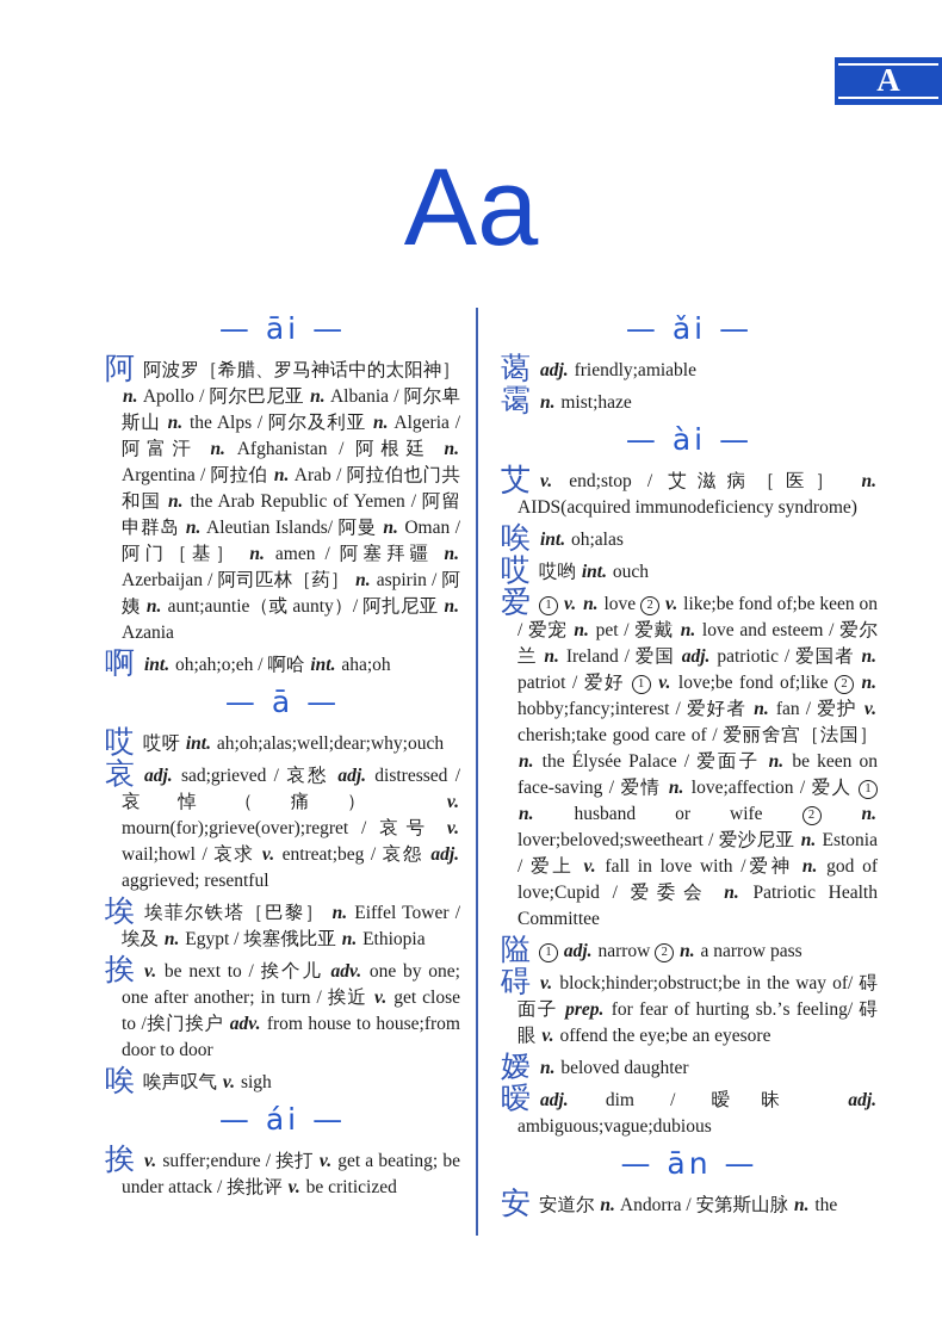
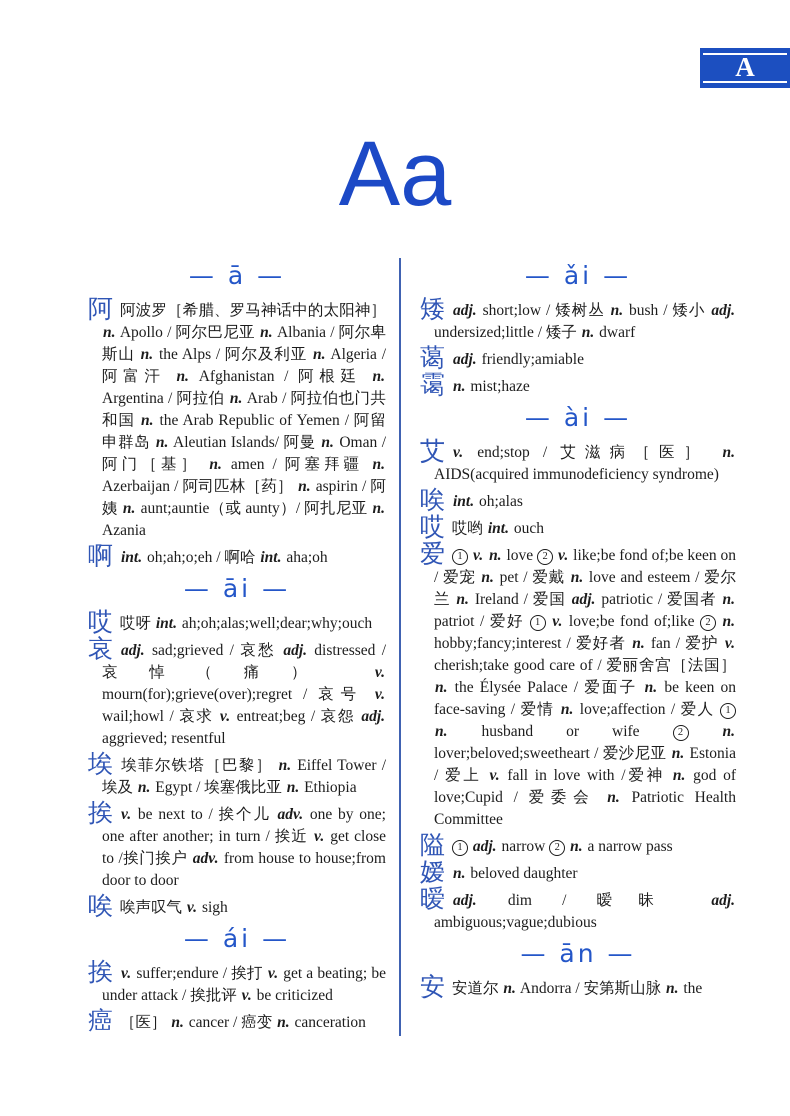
  A
  Aa
- — āi —
+ — ā —
  阿 阿波罗［希腊、罗马神话中的太阳神］ n. Apollo / 阿尔巴尼亚 n. Albania / 阿尔卑斯山 n. the Alps / 阿尔及利亚 n. Algeria / 阿富汗 n. Afghanistan / 阿根廷 n. Argentina / 阿拉伯 n. Arab / 阿拉伯也门共和国 n. the Arab Republic of Yemen / 阿留申群岛 n. Aleutian Islands/ 阿曼 n. Oman / 阿门［基］ n. amen / 阿塞拜疆 n. Azerbaijan / 阿司匹林［药］ n. aspirin / 阿姨 n. aunt;auntie（或 aunty）/ 阿扎尼亚 n. Azania
  啊 int. oh;ah;o;eh / 啊哈 int. aha;oh
- — ā —
+ — āi —
  哎 哎呀 int. ah;oh;alas;well;dear;why;ouch
  哀 adj. sad;grieved / 哀愁 adj. distressed / 哀悼（痛） v. mourn(for);grieve(over);regret / 哀号 v. wail;howl / 哀求 v. entreat;beg / 哀怨 adj. aggrieved; resentful
  埃 埃菲尔铁塔［巴黎］ n. Eiffel Tower / 埃及 n. Egypt / 埃塞俄比亚 n. Ethiopia
  挨 v. be next to / 挨个儿 adv. one by one; one after another; in turn / 挨近 v. get close to /挨门挨户 adv. from house to house;from door to door
  唉 唉声叹气 v. sigh
  — ái —
  挨 v. suffer;endure / 挨打 v. get a beating; be under attack / 挨批评 v. be criticized
+ 癌 ［医］ n. cancer / 癌变 n. canceration
  — ǎi —
+ 矮 adj. short;low / 矮树丛 n. bush / 矮小 adj. undersized;little / 矮子 n. dwarf
  蔼 adj. friendly;amiable
  霭 n. mist;haze
  — ài —
  艾 v. end;stop / 艾滋病［医］ n. AIDS(acquired immunodeficiency syndrome)
  唉 int. oh;alas
  哎 哎哟 int. ouch
  爱 1 v. n. love 2 v. like;be fond of;be keen on / 爱宠 n. pet / 爱戴 n. love and esteem / 爱尔兰 n. Ireland / 爱国 adj. patriotic / 爱国者 n. patriot / 爱好 1 v. love;be fond of;like 2 n. hobby;fancy;interest / 爱好者 n. fan / 爱护 v. cherish;take good care of / 爱丽舍宫［法国］ n. the Élysée Palace / 爱面子 n. be keen on face-saving / 爱情 n. love;affection / 爱人 1 n. husband or wife 2 n. lover;beloved;sweetheart / 爱沙尼亚 n. Estonia / 爱上 v. fall in love with /爱神 n. god of love;Cupid / 爱委会 n. Patriotic Health Committee
  隘 1 adj. narrow 2 n. a narrow pass
- 碍 v. block;hinder;obstruct;be in the way of/ 碍面子 prep. for fear of hurting sb.ʼs feeling/ 碍眼 v. offend the eye;be an eyesore
  嫒 n. beloved daughter
  暧 adj. dim / 暧昧 adj. ambiguous;vague;dubious
  — ān —
  安 安道尔 n. Andorra / 安第斯山脉 n. the
